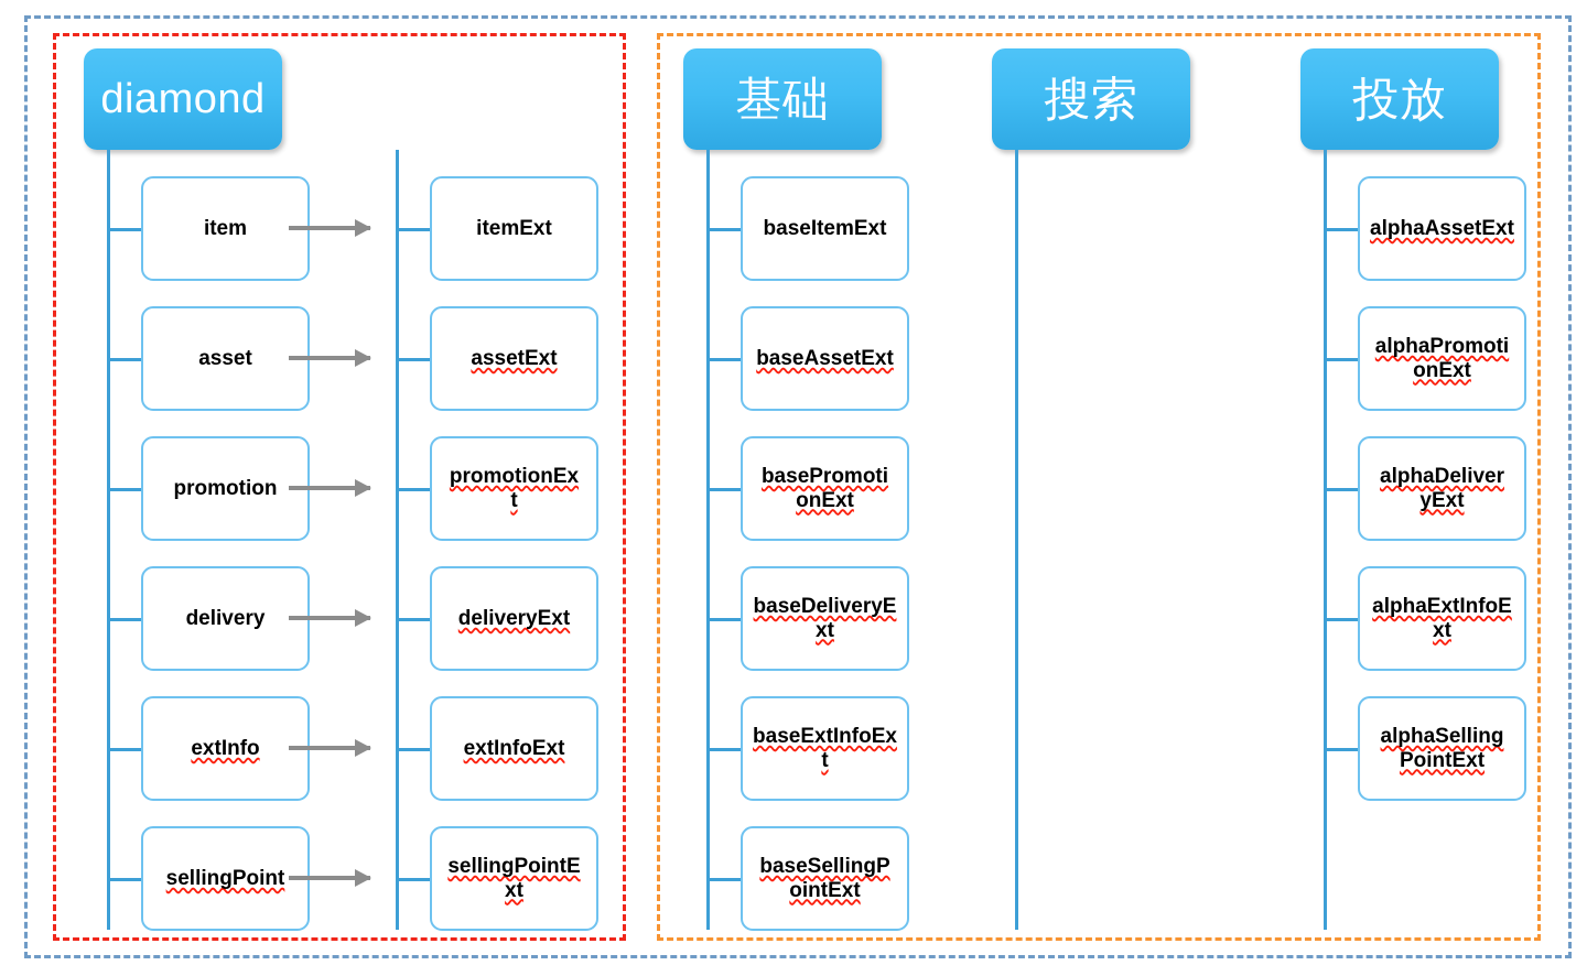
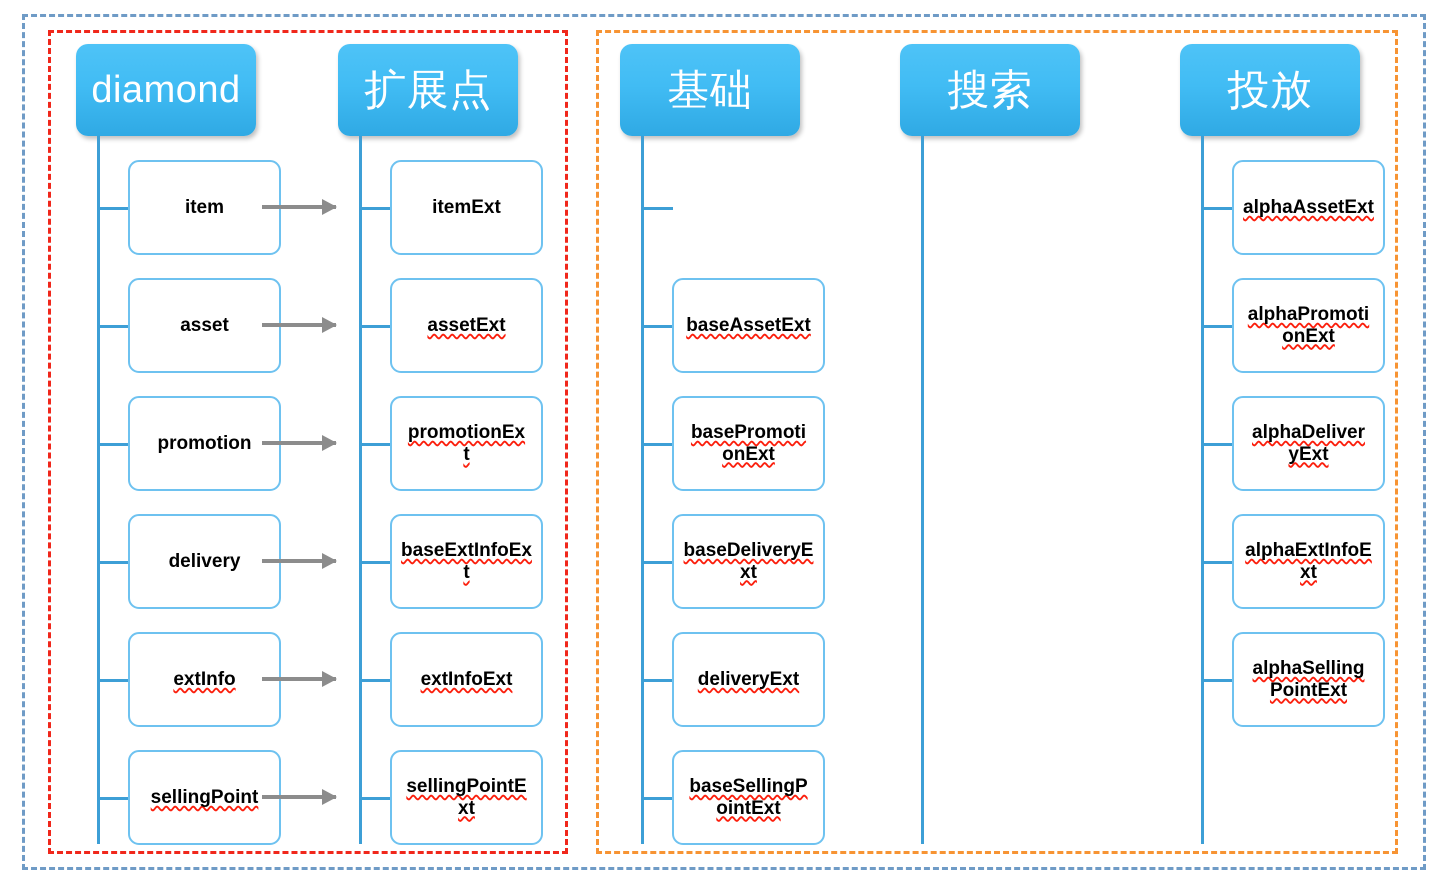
  diamond
  item
  asset
  promotion
  delivery
  extInfo
  sellingPoint
+ 扩展点
  itemExt
  assetExt
  promotionExt
- deliveryExt
+ baseExtInfoExt
  extInfoExt
  sellingPointExt
  基础
- baseItemExt
  baseAssetExt
  basePromotionExt
  baseDeliveryExt
- baseExtInfoExt
+ deliveryExt
  baseSellingPointExt
  搜索
  投放
  alphaAssetExt
  alphaPromotionExt
  alphaDeliveryExt
  alphaExtInfoExt
  alphaSellingPointExt
